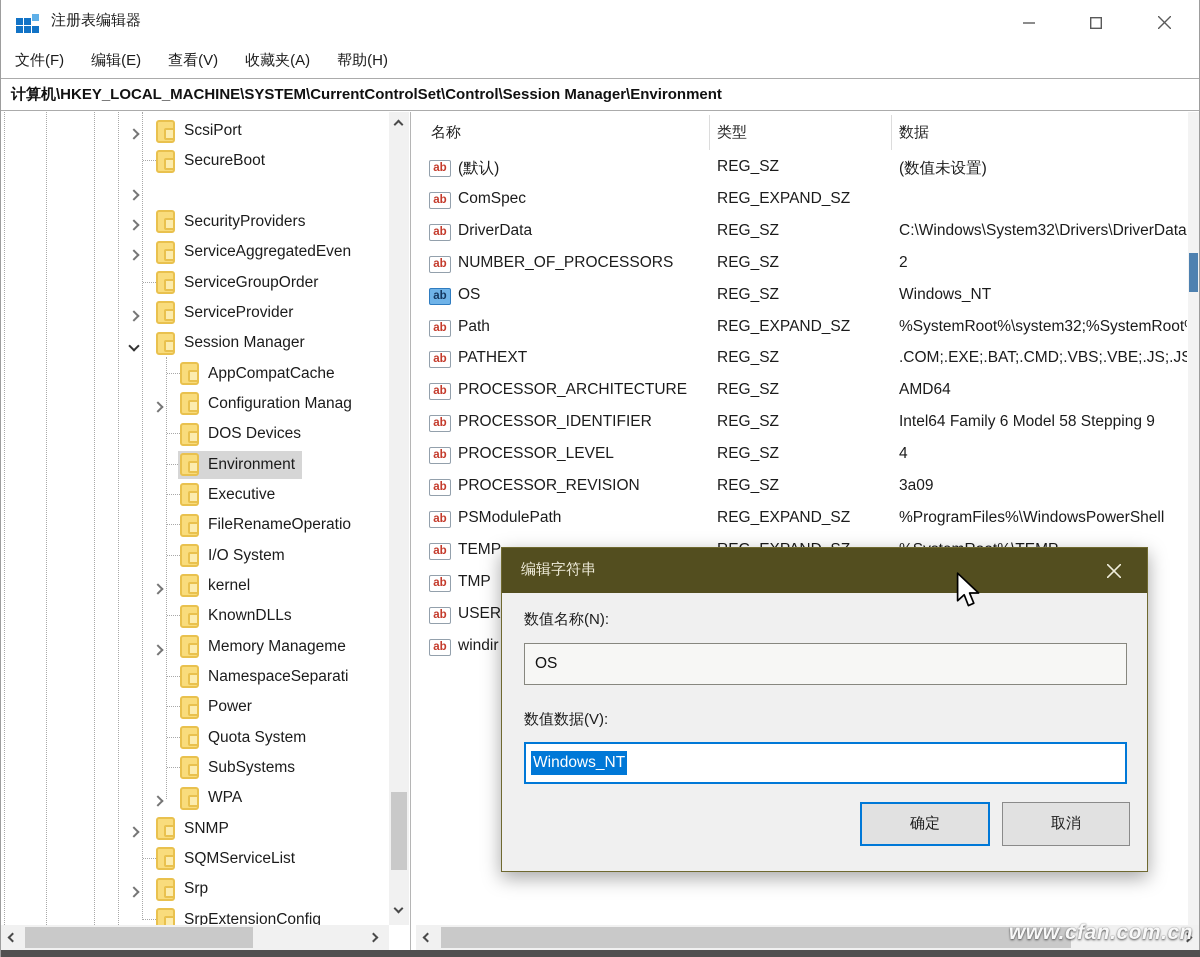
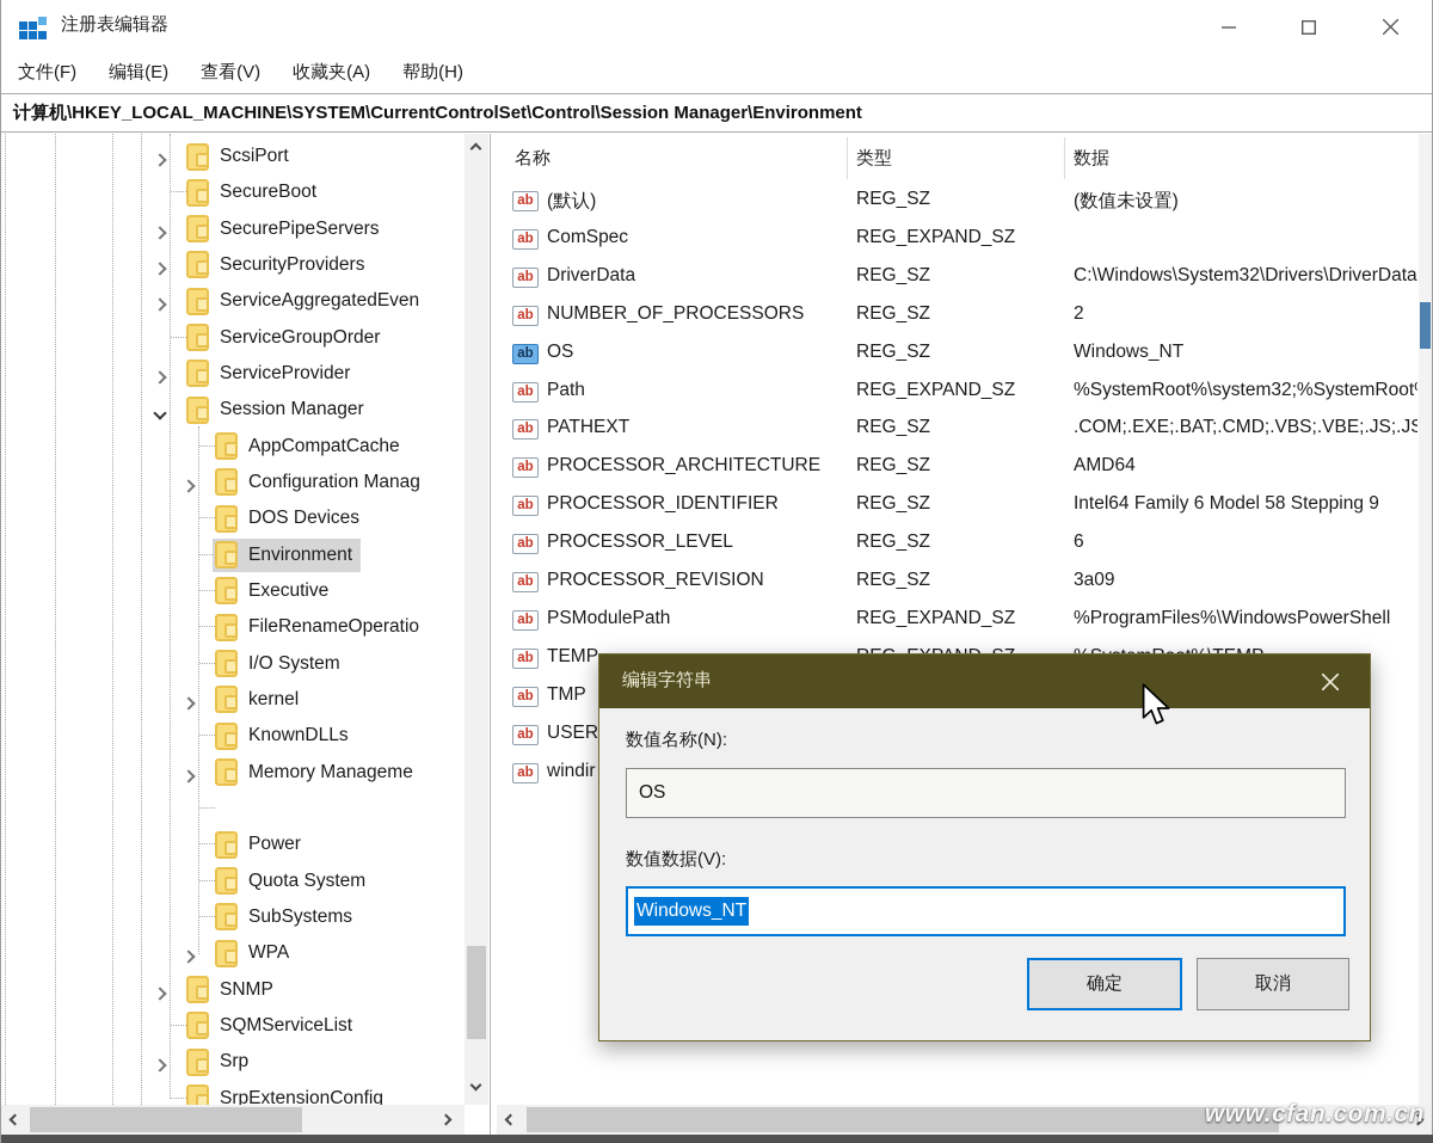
  注册表编辑器
  文件(F)
  编辑(E)
  查看(V)
  收藏夹(A)
  帮助(H)
  计算机\HKEY_LOCAL_MACHINE\SYSTEM\CurrentControlSet\Control\Session Manager\Environment
  ScsiPort
  SecureBoot
+ SecurePipeServers
  SecurityProviders
  ServiceAggregatedEven
  ServiceGroupOrder
  ServiceProvider
  Session Manager
  AppCompatCache
  Configuration Manag
  DOS Devices
  Environment
  Executive
  FileRenameOperatio
  I/O System
  kernel
  KnownDLLs
  Memory Manageme
- NamespaceSeparati
  Power
  Quota System
  SubSystems
  WPA
  SNMP
  SQMServiceList
  Srp
  SrpExtensionConfig
  名称
  类型
  数据
  ab
  (默认)
  REG_SZ
  (数值未设置)
  ab
  ComSpec
  REG_EXPAND_SZ
  ab
  DriverData
  REG_SZ
  C:\Windows\System32\Drivers\DriverData
  ab
  NUMBER_OF_PROCESSORS
  REG_SZ
  2
  ab
  OS
  REG_SZ
  Windows_NT
  ab
  Path
  REG_EXPAND_SZ
  %SystemRoot%\system32;%SystemRoot
  ab
  PATHEXT
  REG_SZ
  .COM;.EXE;.BAT;.CMD;.VBS;.VBE;.JS;.JS
  ab
  PROCESSOR_ARCHITECTURE
  REG_SZ
  AMD64
  ab
  PROCESSOR_IDENTIFIER
  REG_SZ
  Intel64 Family 6 Model 58 Stepping 9
  ab
  PROCESSOR_LEVEL
  REG_SZ
- 4
+ 6
  ab
  PROCESSOR_REVISION
  REG_SZ
  3a09
  ab
  PSModulePath
  REG_EXPAND_SZ
  %ProgramFiles%\WindowsPowerShell
  ab
  TEMP
  ab
  TMP
  ab
  ab
  windir
  编辑字符串
  数值名称(N):
  OS
  数值数据(V):
  Windows_NT
  确定
  取消
  www.cfan.com.cn
